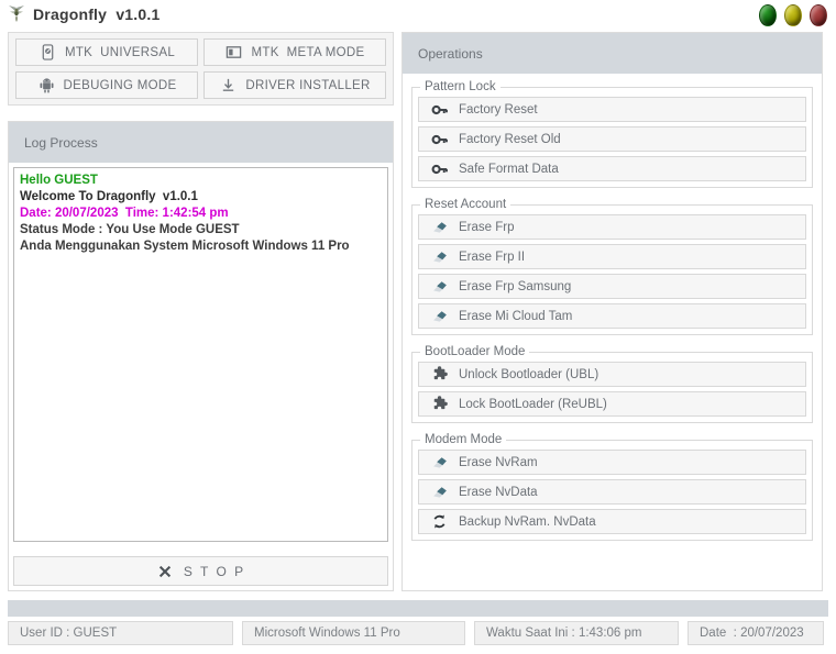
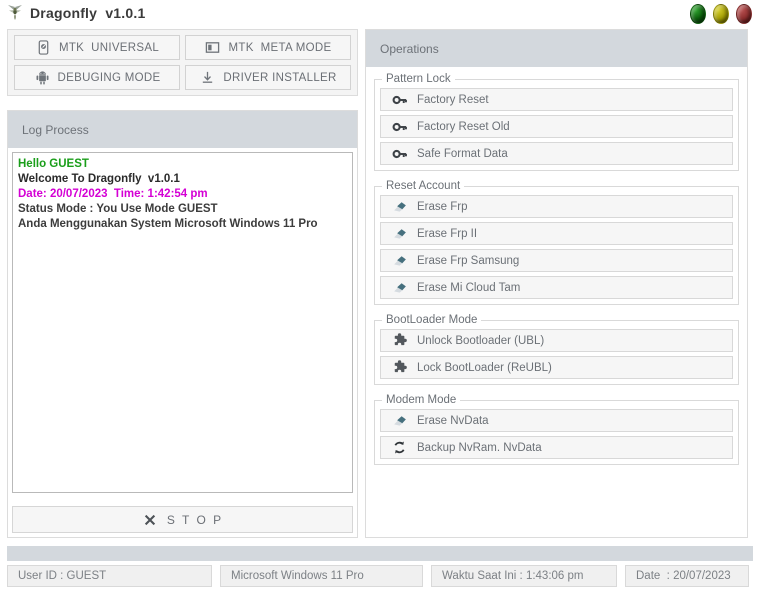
  Dragonfly v1.0.1
  MTK UNIVERSAL
  MTK META MODE
  DEBUGING MODE
  DRIVER INSTALLER
  Log Process
  Hello GUEST
  Welcome To Dragonfly v1.0.1
  Date: 20/07/2023 Time: 1:42:54 pm
  Status Mode : You Use Mode GUEST
  Anda Menggunakan System Microsoft Windows 11 Pro
  S T O P
  Operations
  Pattern Lock
  Factory Reset
  Factory Reset Old
  Safe Format Data
  Reset Account
  Erase Frp
  Erase Frp II
  Erase Frp Samsung
  Erase Mi Cloud Tam
  BootLoader Mode
  Unlock Bootloader (UBL)
  Lock BootLoader (ReUBL)
  Modem Mode
- Erase NvRam
  Erase NvData
  Backup NvRam. NvData
  User ID : GUEST
  Microsoft Windows 11 Pro
  Waktu Saat Ini : 1:43:06 pm
  Date : 20/07/2023
